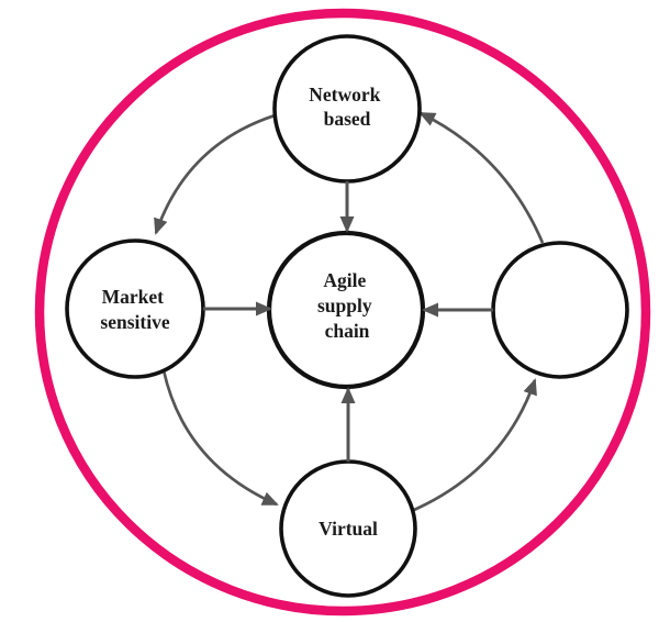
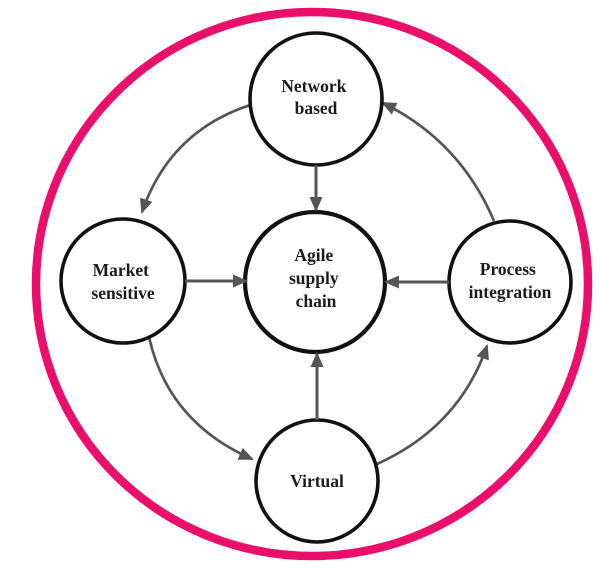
  Network based
  Market sensitive
  Agile supply chain
+ Process integration
  Virtual
